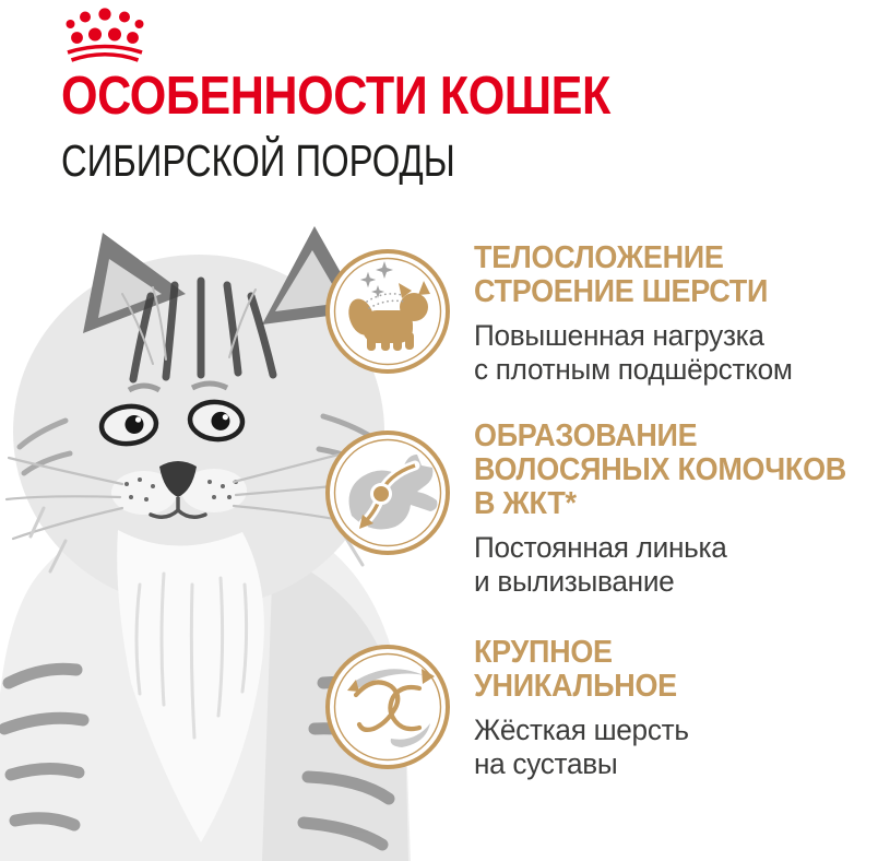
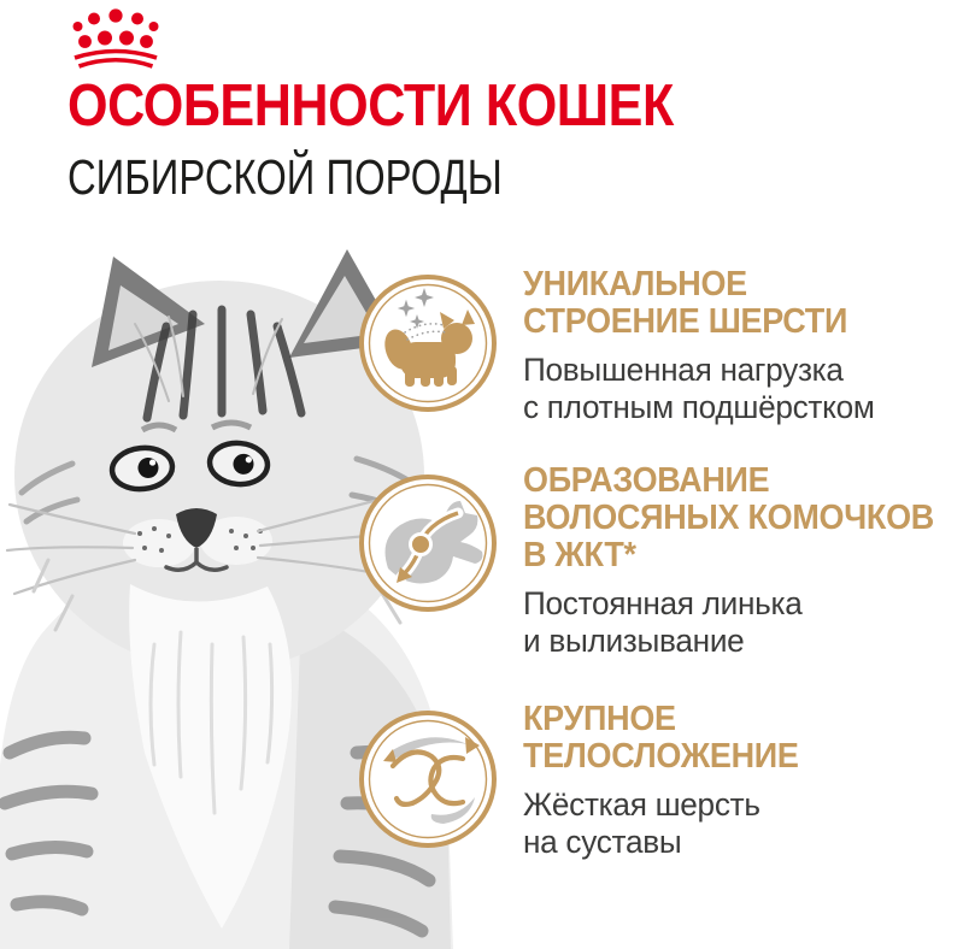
  ОСОБЕННОСТИ КОШЕК
  СИБИРСКОЙ ПОРОДЫ
- ТЕЛОСЛОЖЕНИЕ
+ УНИКАЛЬНОЕ
  СТРОЕНИЕ ШЕРСТИ
  Повышенная нагрузка
  с плотным подшёрстком
  ОБРАЗОВАНИЕ
  ВОЛОСЯНЫХ КОМОЧКОВ
  В ЖКТ*
  Постоянная линька
  и вылизывание
  КРУПНОЕ
- УНИКАЛЬНОЕ
+ ТЕЛОСЛОЖЕНИЕ
  Жёсткая шерсть
  на суставы
